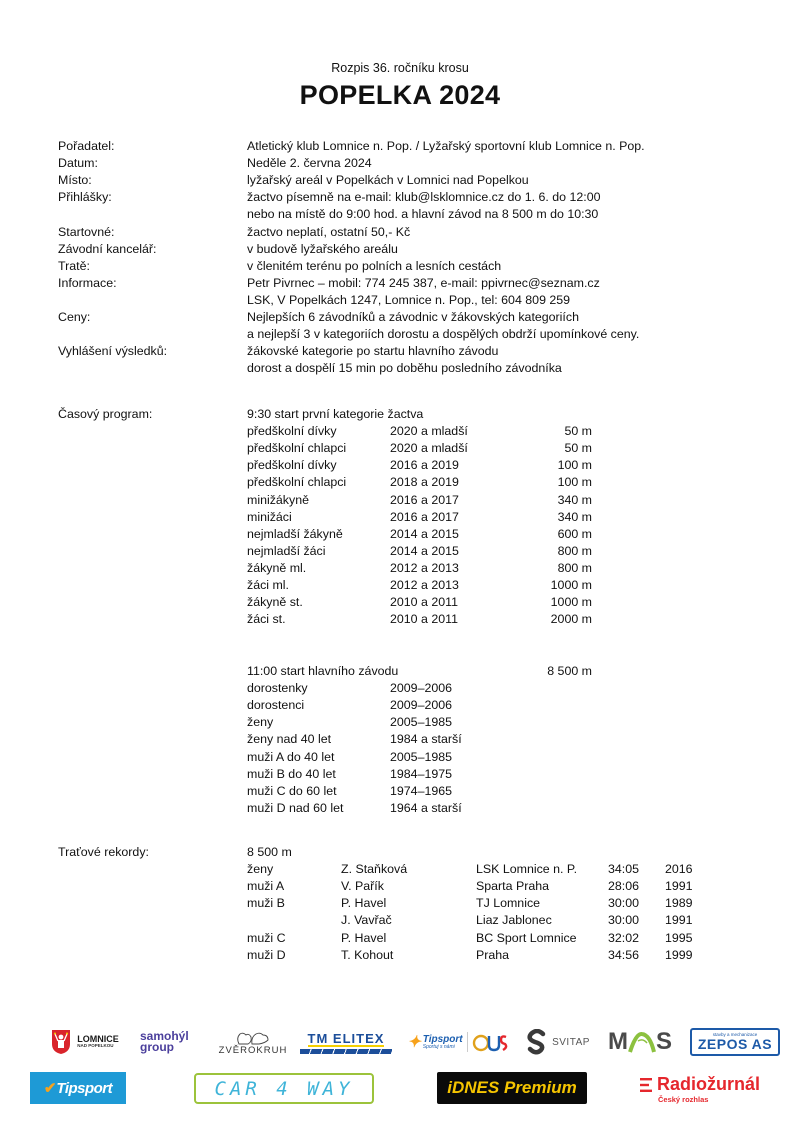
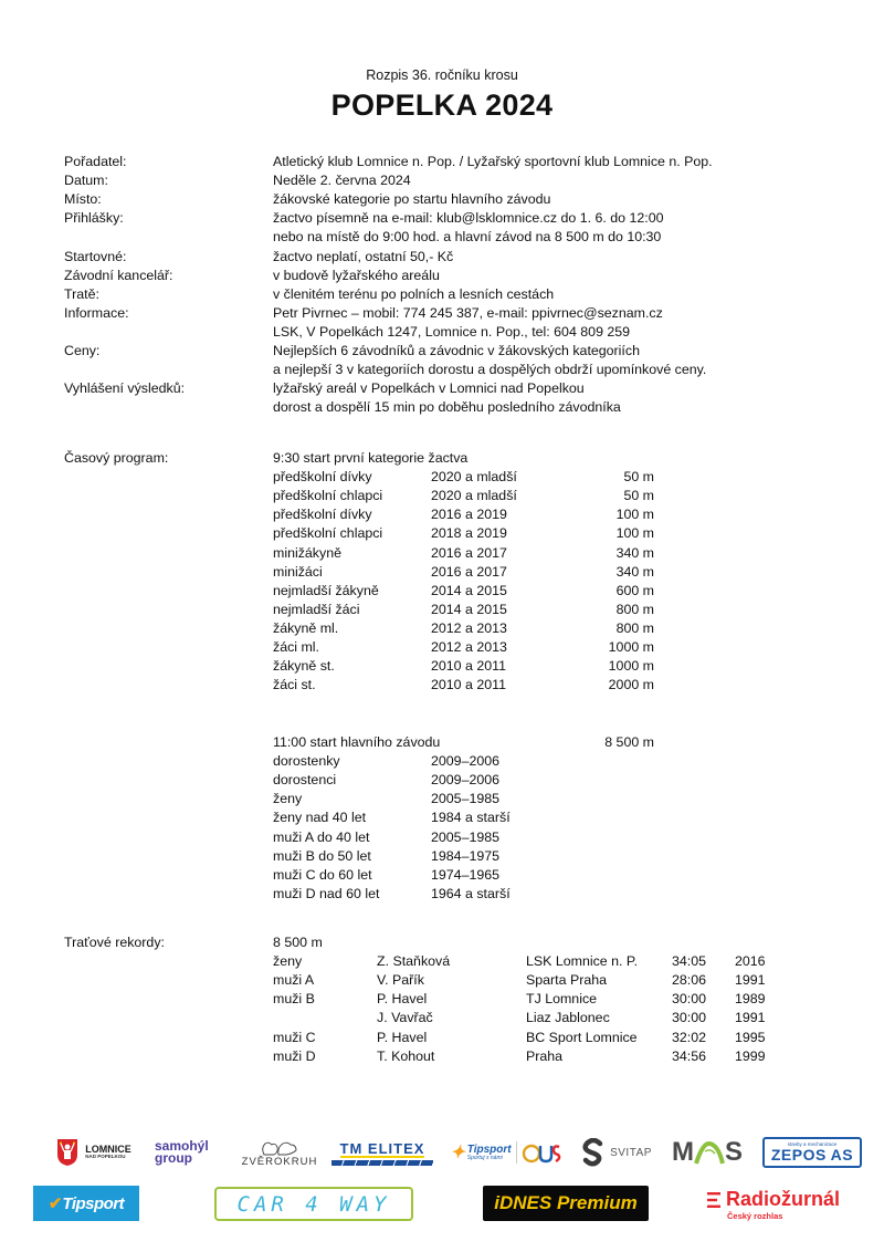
  Rozpis 36. ročníku krosu
  POPELKA 2024
  Pořadatel:
  Atletický klub Lomnice n. Pop. / Lyžařský sportovní klub Lomnice n. Pop.
  Datum:
  Neděle 2. června 2024
  Místo:
- lyžařský areál v Popelkách v Lomnici nad Popelkou
+ žákovské kategorie po startu hlavního závodu
  Přihlášky:
  žactvo písemně na e-mail: klub@lsklomnice.cz do 1. 6. do 12:00
  nebo na místě do 9:00 hod. a hlavní závod na 8 500 m do 10:30
  Startovné:
  žactvo neplatí, ostatní 50,- Kč
  Závodní kancelář:
  v budově lyžařského areálu
  Tratě:
  v členitém terénu po polních a lesních cestách
  Informace:
  Petr Pivrnec – mobil: 774 245 387, e-mail: ppivrnec@seznam.cz
  LSK, V Popelkách 1247, Lomnice n. Pop., tel: 604 809 259
  Ceny:
  Nejlepších 6 závodníků a závodnic v žákovských kategoriích
  a nejlepší 3 v kategoriích dorostu a dospělých obdrží upomínkové ceny.
  Vyhlášení výsledků:
- žákovské kategorie po startu hlavního závodu
+ lyžařský areál v Popelkách v Lomnici nad Popelkou
  dorost a dospělí 15 min po doběhu posledního závodníka
  Časový program:
  9:30 start první kategorie žactva
  předškolní dívky
  2020 a mladší
  50 m
  předškolní chlapci
  2020 a mladší
  50 m
  předškolní dívky
  2016 a 2019
  100 m
  předškolní chlapci
  2018 a 2019
  100 m
  minižákyně
  2016 a 2017
  340 m
  minižáci
  2016 a 2017
  340 m
  nejmladší žákyně
  2014 a 2015
  600 m
  nejmladší žáci
  2014 a 2015
  800 m
  žákyně ml.
  2012 a 2013
  800 m
  žáci ml.
  2012 a 2013
  1000 m
  žákyně st.
  2010 a 2011
  1000 m
  žáci st.
  2010 a 2011
  2000 m
  11:00 start hlavního závodu
  8 500 m
  dorostenky
  2009–2006
  dorostenci
  2009–2006
  ženy
  2005–1985
  ženy nad 40 let
  1984 a starší
  muži A do 40 let
  2005–1985
- muži B do 40 let
+ muži B do 50 let
  1984–1975
  muži C do 60 let
  1974–1965
  muži D nad 60 let
  1964 a starší
  Traťové rekordy:
  8 500 m
  ženy
  Z. Staňková
  LSK Lomnice n. P.
  34:05
  2016
  muži A
  V. Pařík
  Sparta Praha
  28:06
  1991
  muži B
  P. Havel
  TJ Lomnice
  30:00
  1989
  J. Vavřač
  Liaz Jablonec
  30:00
  1991
  muži C
  P. Havel
  BC Sport Lomnice
  32:02
  1995
  muži D
  T. Kohout
  Praha
  34:56
  1999
  LOMNICE
  samohýl
  group
  ZVĚROKRUH
  TM ELITEX
  ✦
  Tipsport
  SVITAP
  M
  S
  ZEPOS AS
  ✔
  Tipsport
  CAR 4 WAY
  iDNES Premium
  Radiožurnál
  Český rozhlas
